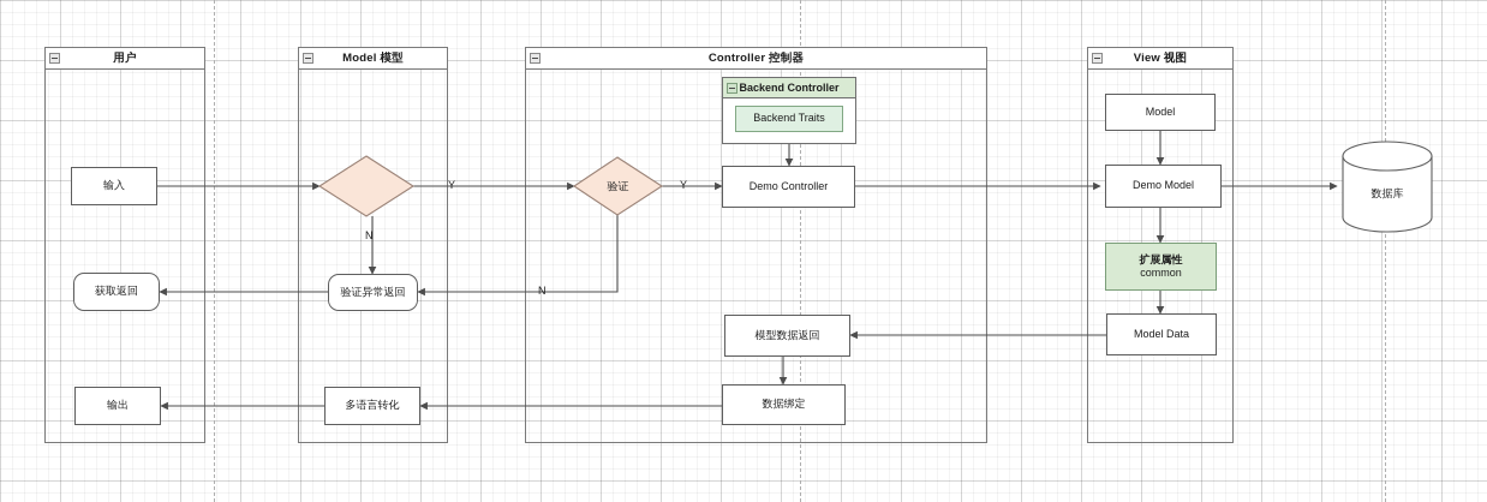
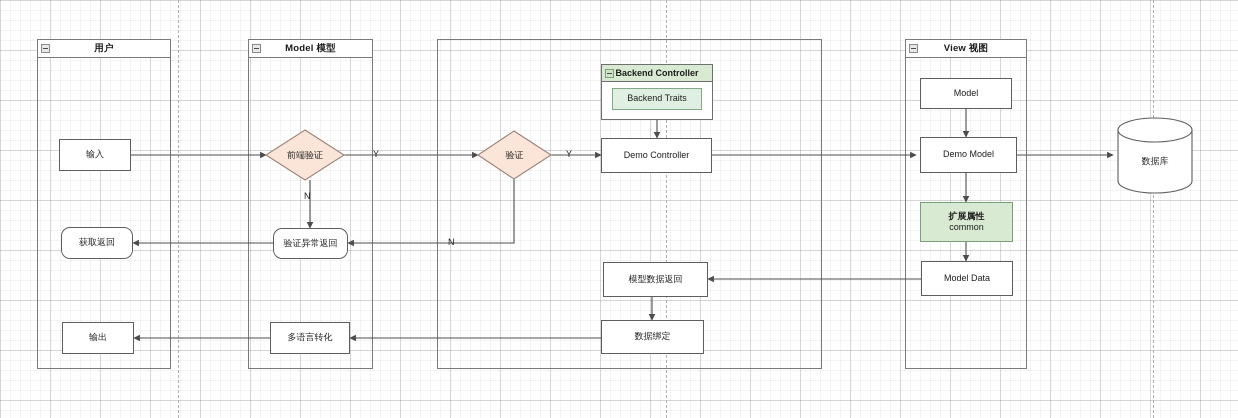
  用户
  Model 模型
- Controller 控制器
  View 视图
+ 前端验证
  验证
  数据库
  输入
  获取返回
  输出
  验证异常返回
  多语言转化
  Backend Controller
  Backend Traits
  Demo Controller
  模型数据返回
  数据绑定
  Model
  Demo Model
  扩展属性
  common
  Model Data
  Y
  N
  Y
  N
